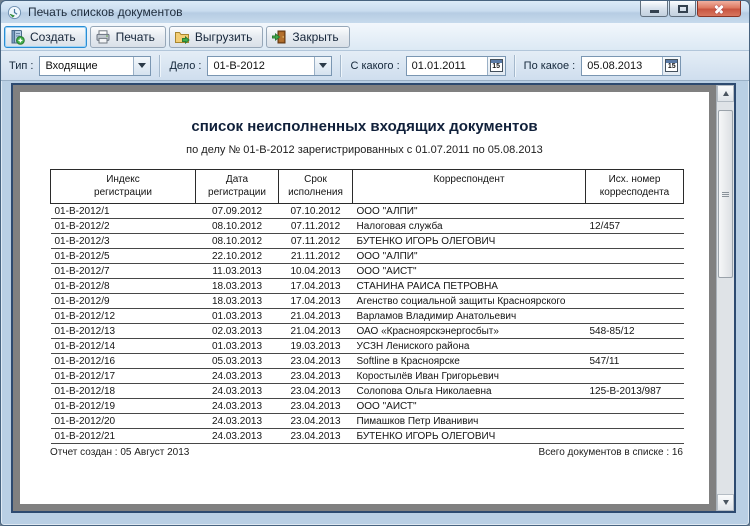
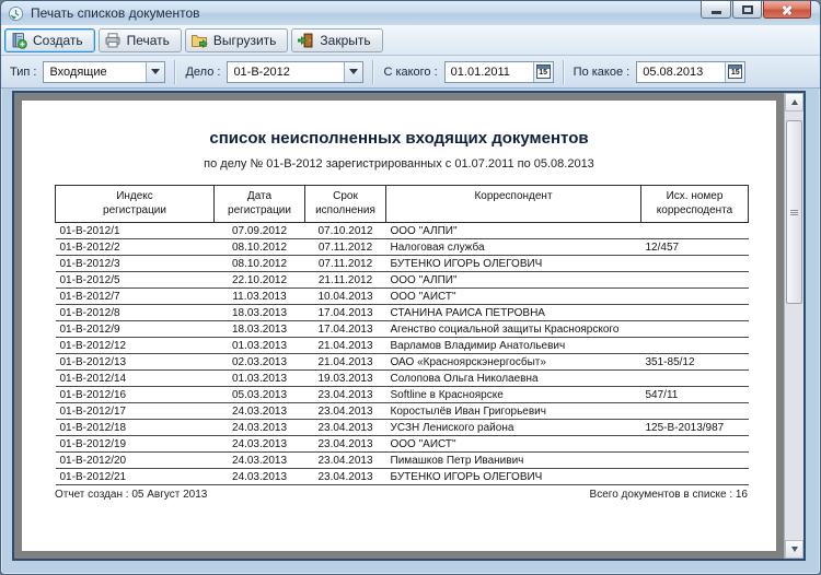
  Печать списков документов
  Создать
  Печать
  Выгрузить
  Закрыть
  Тип :
  Входящие
  Дело :
  01-В-2012
  С какого :
  01.01.2011
  По какое :
  05.08.2013
  список неисполненных входящих документов
  по делу № 01-В-2012 зарегистрированных с 01.07.2011 по 05.08.2013
  Индекс регистрации	Дата регистрации	Срок исполнения	Корреспондент	Исх. номер корресподента
  01-В-2012/1	07.09.2012	07.10.2012	ООО "АЛПИ"
  01-В-2012/2	08.10.2012	07.11.2012	Налоговая служба	12/457
  01-В-2012/3	08.10.2012	07.11.2012	БУТЕНКО ИГОРЬ ОЛЕГОВИЧ
  01-В-2012/5	22.10.2012	21.11.2012	ООО "АЛПИ"
  01-В-2012/7	11.03.2013	10.04.2013	ООО "АИСТ"
  01-В-2012/8	18.03.2013	17.04.2013	СТАНИНА РАИСА ПЕТРОВНА
  01-В-2012/9	18.03.2013	17.04.2013	Агенство социальной защиты Красноярского
  01-В-2012/12	01.03.2013	21.04.2013	Варламов Владимир Анатольевич
- 01-В-2012/13	02.03.2013	21.04.2013	ОАО «Красноярскэнергосбыт»	548-85/12
+ 01-В-2012/13	02.03.2013	21.04.2013	ОАО «Красноярскэнергосбыт»	351-85/12
- 01-В-2012/14	01.03.2013	19.03.2013	УСЗН Лениского района
+ 01-В-2012/14	01.03.2013	19.03.2013	Солопова Ольга Николаевна
  01-В-2012/16	05.03.2013	23.04.2013	Softline в Красноярске	547/11
  01-В-2012/17	24.03.2013	23.04.2013	Коростылёв Иван Григорьевич
- 01-В-2012/18	24.03.2013	23.04.2013	Солопова Ольга Николаевна	125-В-2013/987
+ 01-В-2012/18	24.03.2013	23.04.2013	УСЗН Лениского района	125-В-2013/987
  01-В-2012/19	24.03.2013	23.04.2013	ООО "АИСТ"
  01-В-2012/20	24.03.2013	23.04.2013	Пимашков Петр Иванивич
  01-В-2012/21	24.03.2013	23.04.2013	БУТЕНКО ИГОРЬ ОЛЕГОВИЧ
  Отчет создан : 05 Август 2013
  Всего документов в списке : 16
